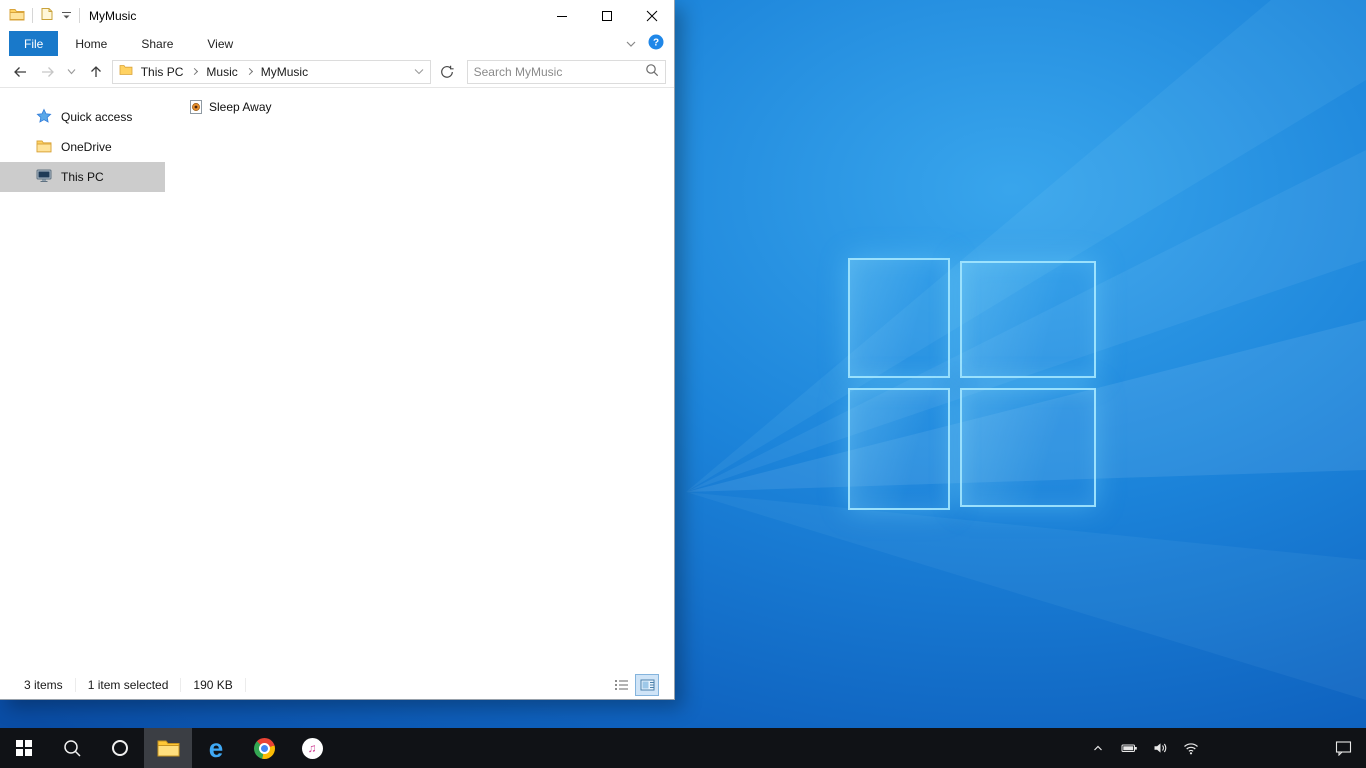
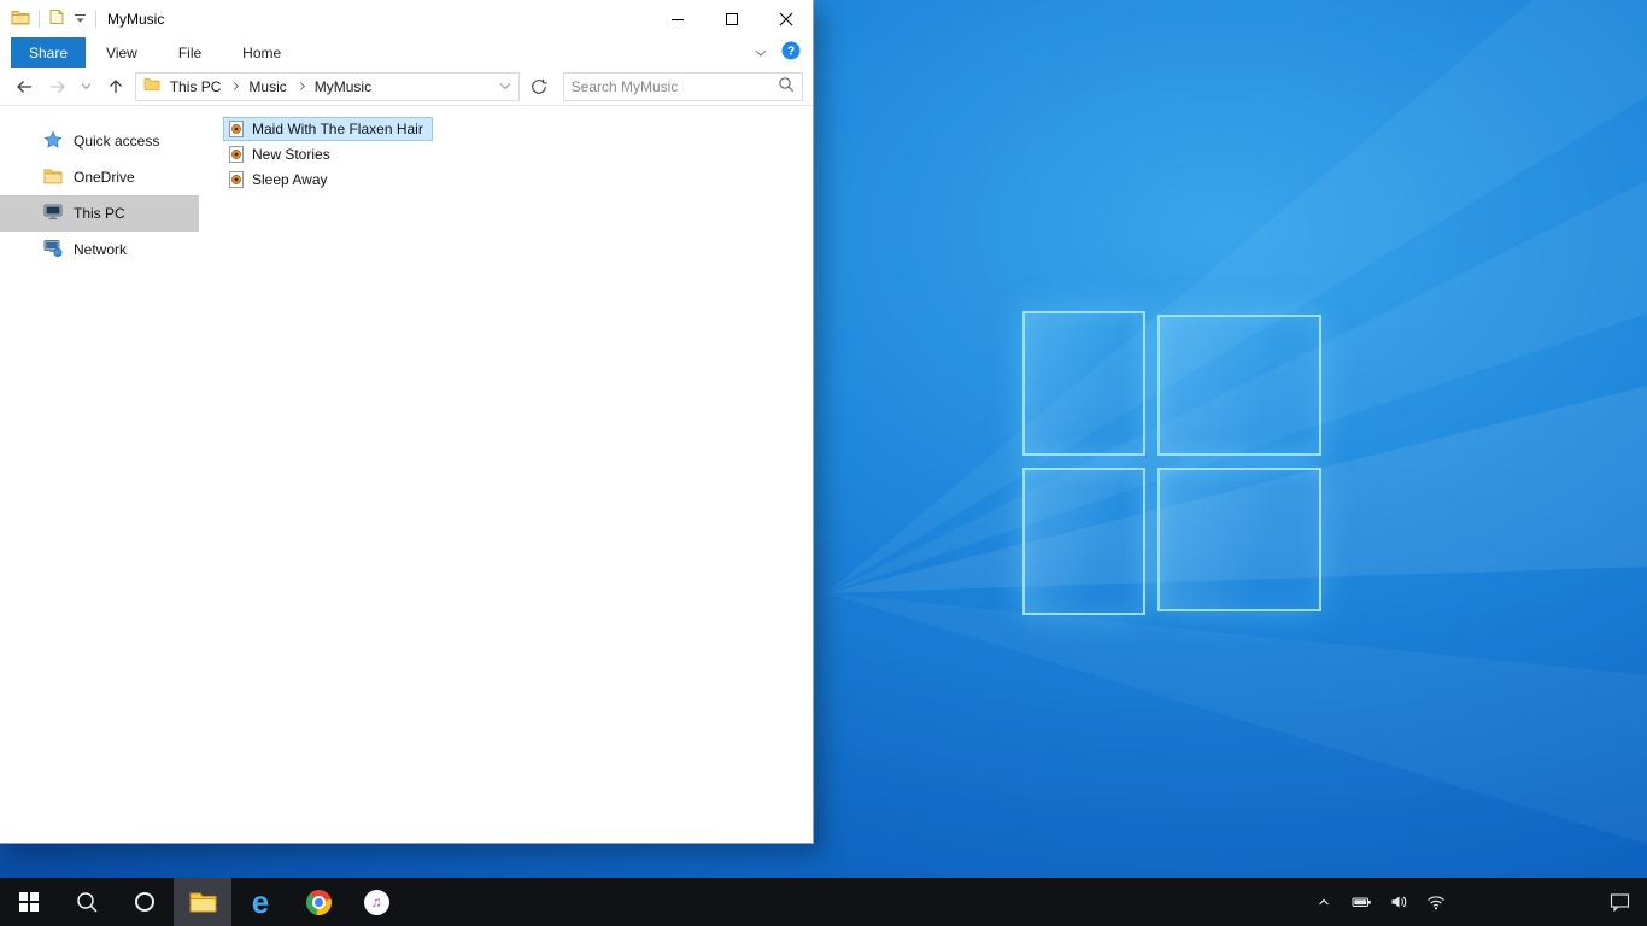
  MyMusic
- File
+ Share
- Home
+ View
- Share
+ File
- View
+ Home
  ?
  This PC
  Music
  MyMusic
  Search MyMusic
  Quick access
  OneDrive
  This PC
+ Network
+ Maid With The Flaxen Hair
+ New Stories
  Sleep Away
- 3 items
- 1 item selected
- 190 KB
  e
  ♫
